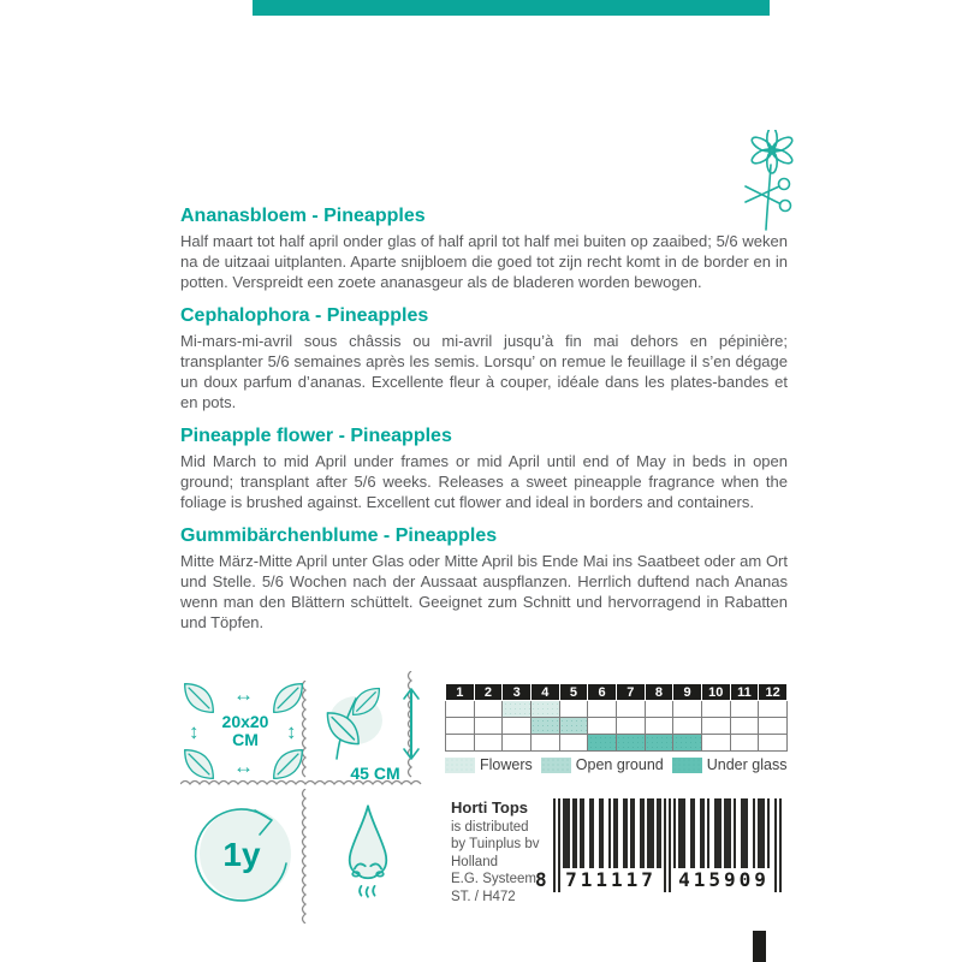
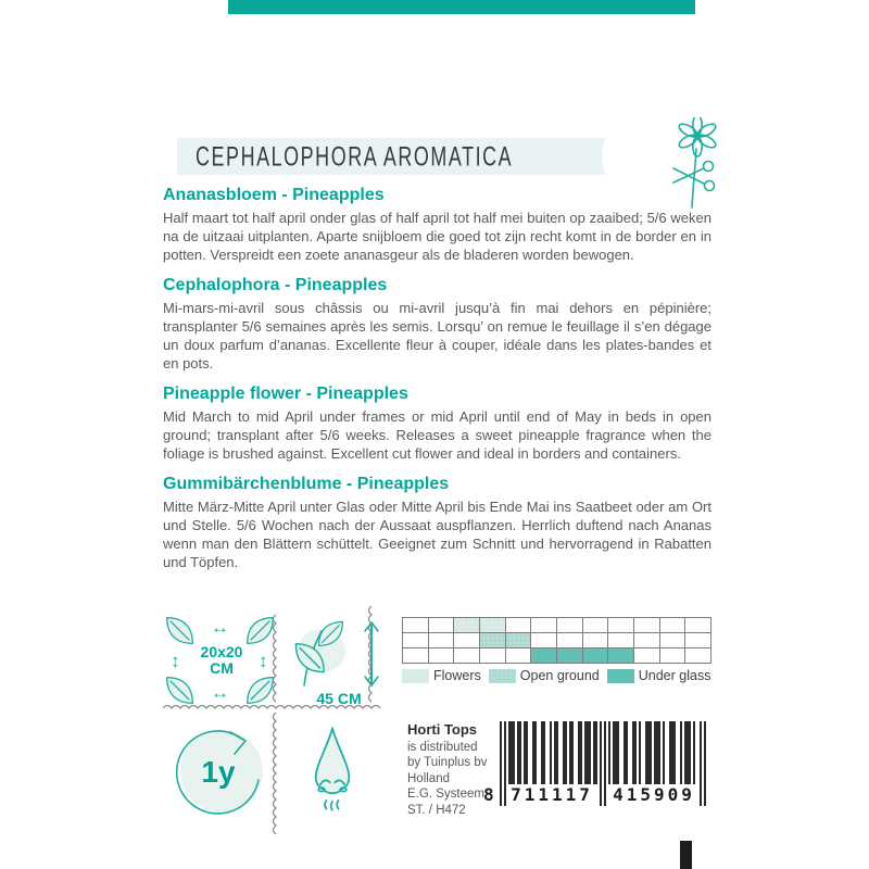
+ CEPHALOPHORA AROMATICA
  Ananasbloem - Pineapples
  Half maart tot half april onder glas of half april tot half mei buiten op zaaibed; 5/6 weken na de uitzaai uitplanten. Aparte snijbloem die goed tot zijn recht komt in de border en in potten. Verspreidt een zoete ananasgeur als de bladeren worden bewogen.
  Cephalophora - Pineapples
  Mi-mars-mi-avril sous châssis ou mi-avril jusqu’à fin mai dehors en pépinière; transplanter 5/6 semaines après les semis. Lorsqu’ on remue le feuillage il s’en dégage un doux parfum d’ananas. Excellente fleur à couper, idéale dans les plates-bandes et en pots.
  Pineapple flower - Pineapples
  Mid March to mid April under frames or mid April until end of May in beds in open ground; transplant after 5/6 weeks. Releases a sweet pineapple fragrance when the foliage is brushed against. Excellent cut flower and ideal in borders and containers.
  Gummibärchenblume - Pineapples
  Mitte März-Mitte April unter Glas oder Mitte April bis Ende Mai ins Saatbeet oder am Ort und Stelle. 5/6 Wochen nach der Aussaat auspflanzen. Herrlich duftend nach Ananas wenn man den Blättern schüttelt. Geeignet zum Schnitt und hervorragend in Rabatten und Töpfen.
  ↔
  ↔
  ↕
  ↕
  20x20
  CM
  45 CM
  1y
- 1	2	3	4	5	6	7	8	9	10	11	12
  Flowers
  Open ground
  Under glass
  Horti Tops
  is distributed
  by Tuinplus bv
  Holland
  E.G. Systeem
  ST. / H472
  8
  711117
  415909
